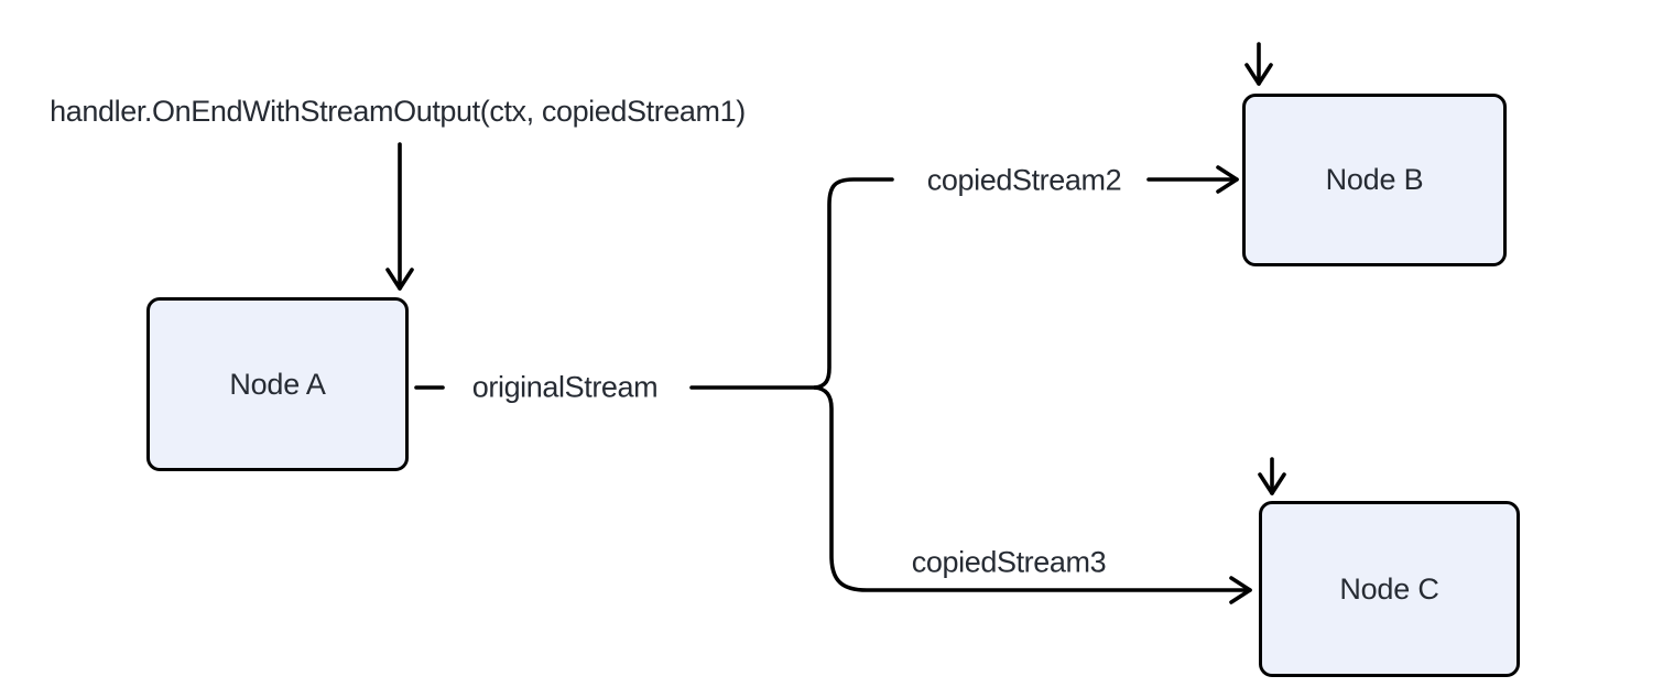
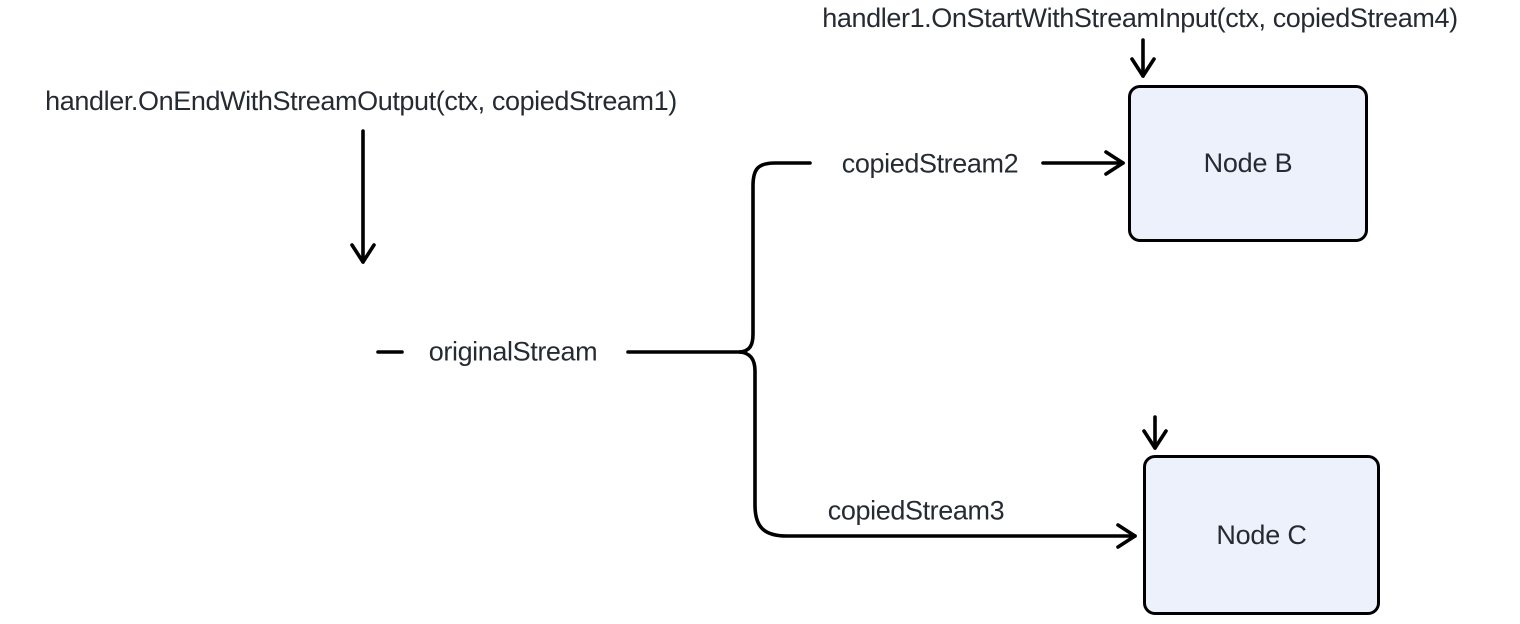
  handler.OnEndWithStreamOutput(ctx, copiedStream1)
+ handler1.OnStartWithStreamInput(ctx, copiedStream4)
  originalStream
  copiedStream2
  copiedStream3
- Node A
  Node B
  Node C
